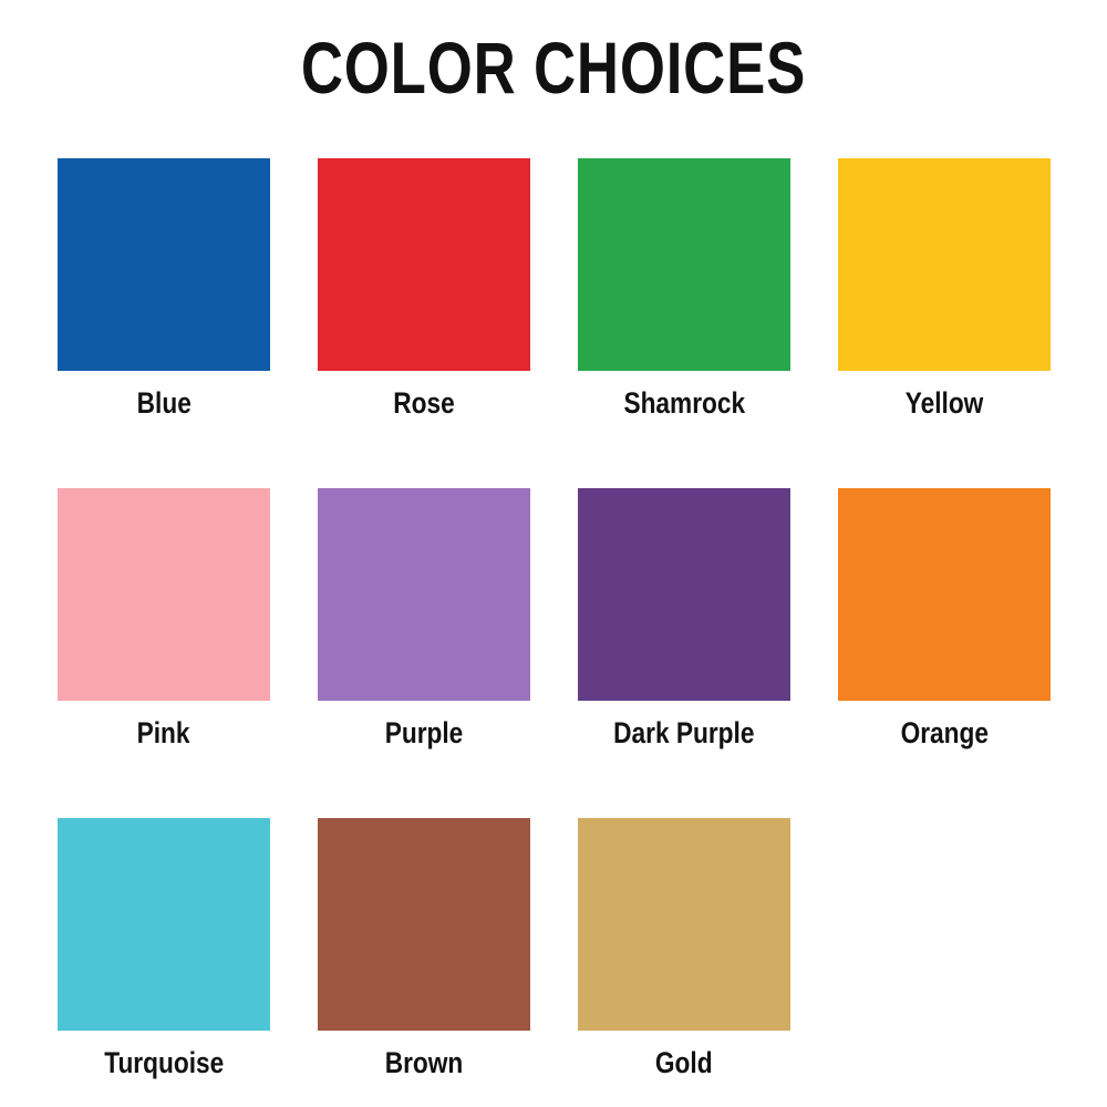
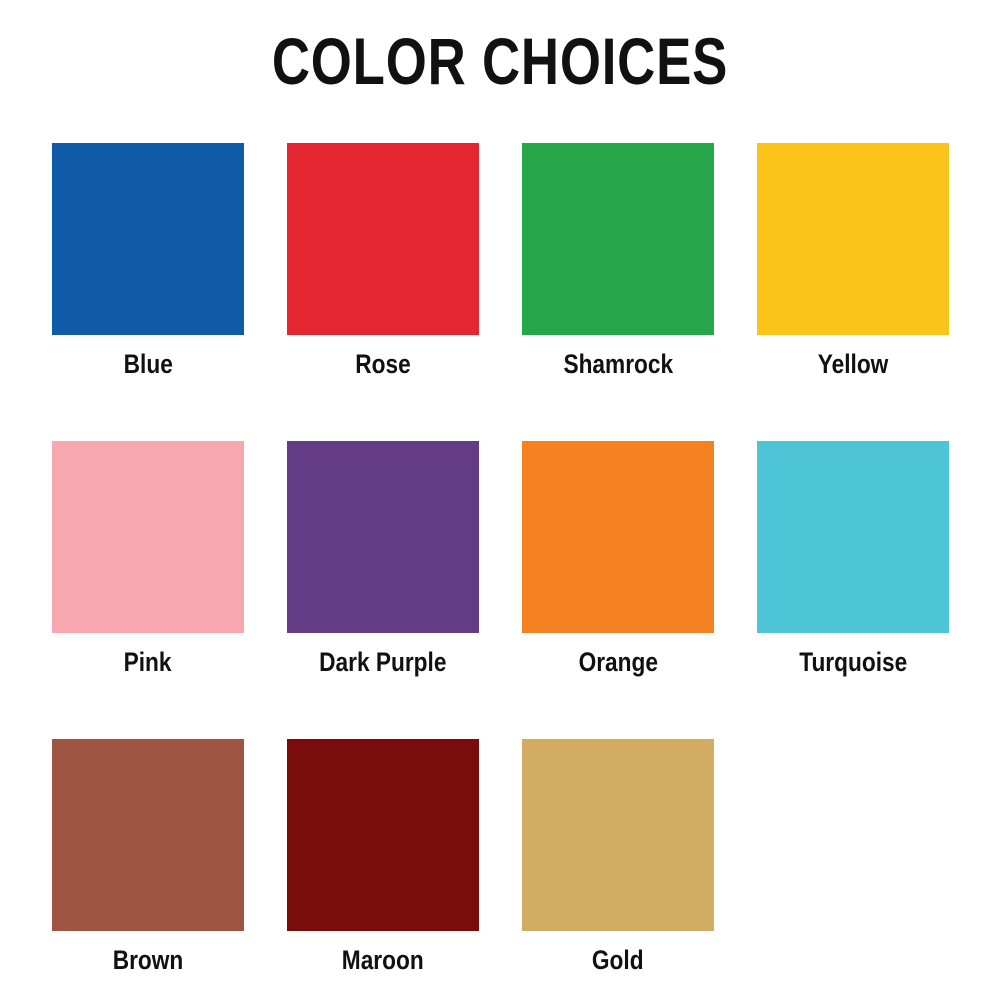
  COLOR CHOICES
  Blue
  Rose
  Shamrock
  Yellow
  Pink
- Purple
  Dark Purple
  Orange
  Turquoise
  Brown
+ Maroon
  Gold
